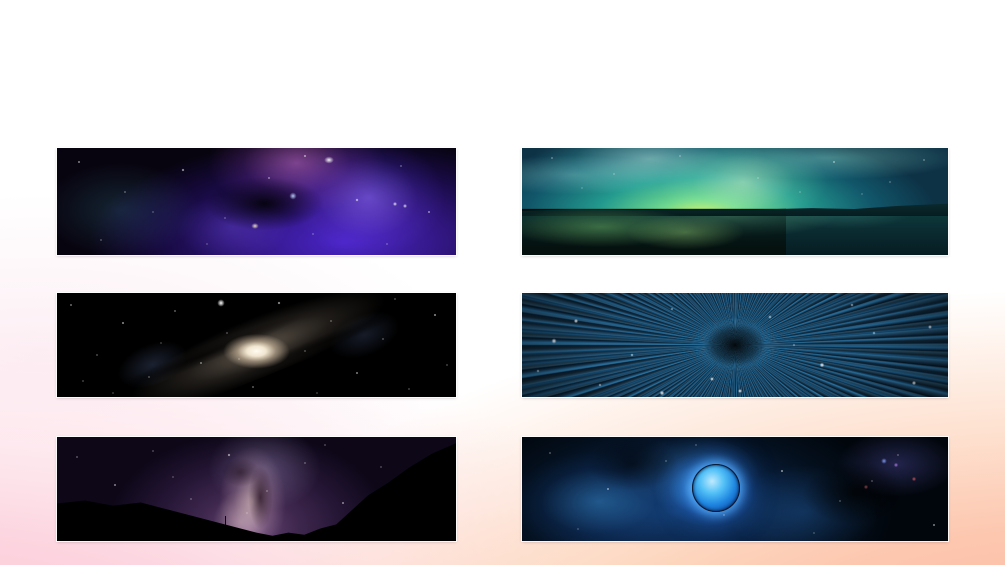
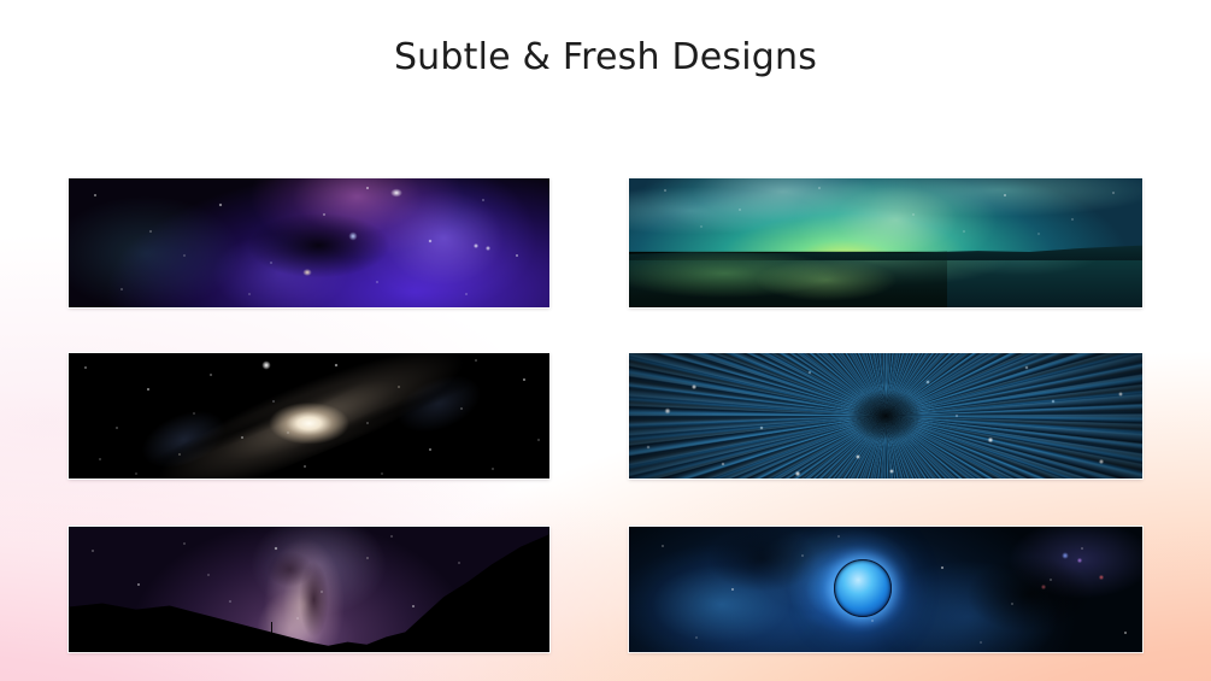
+ Subtle & Fresh Designs
